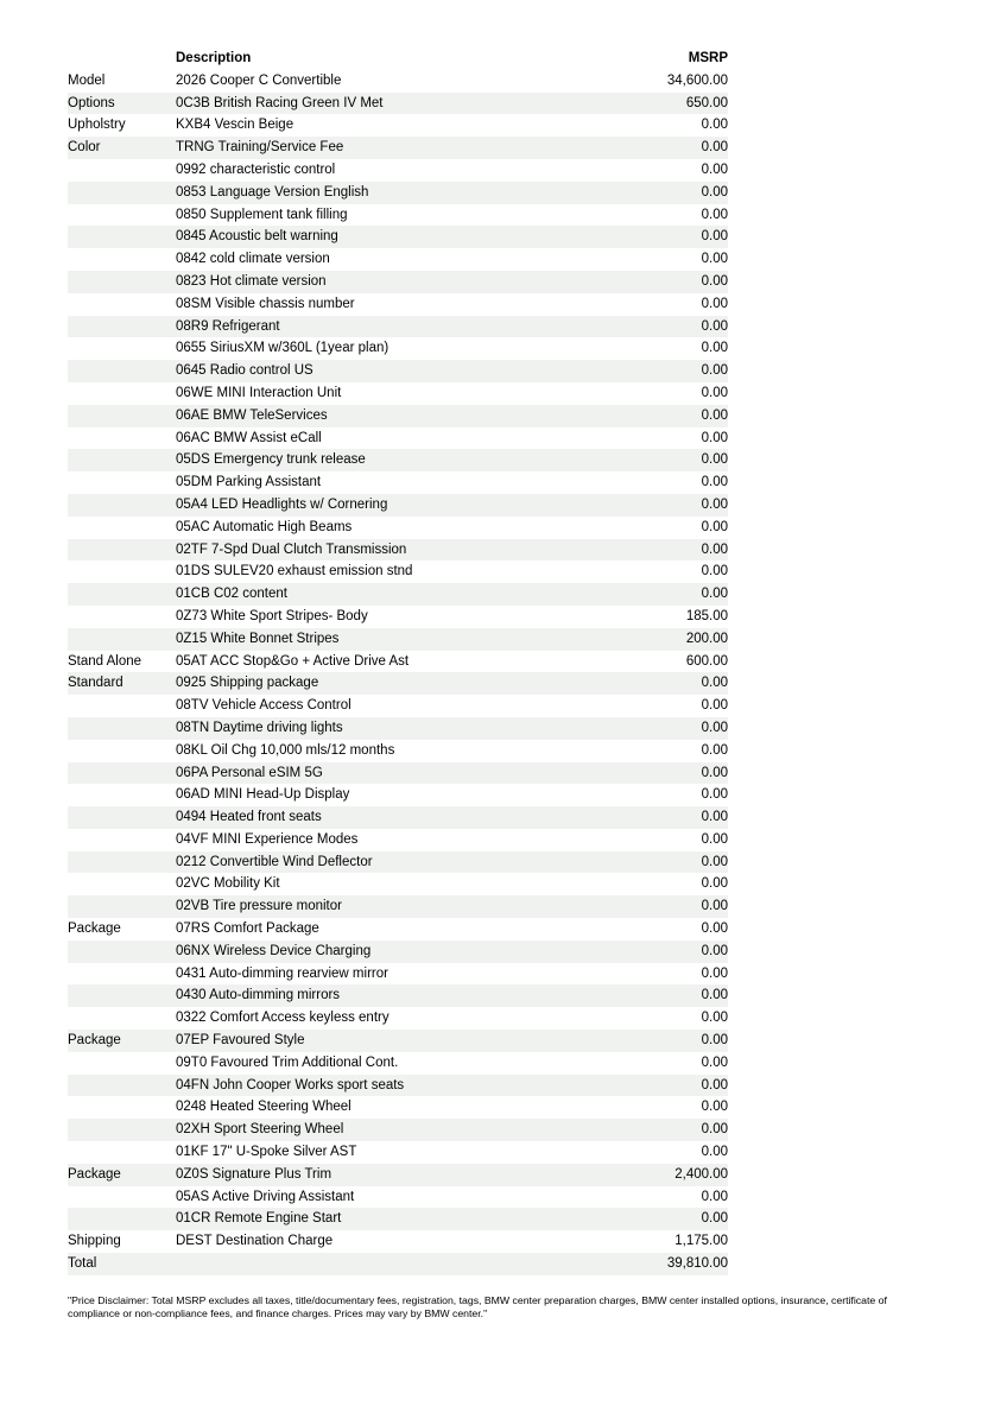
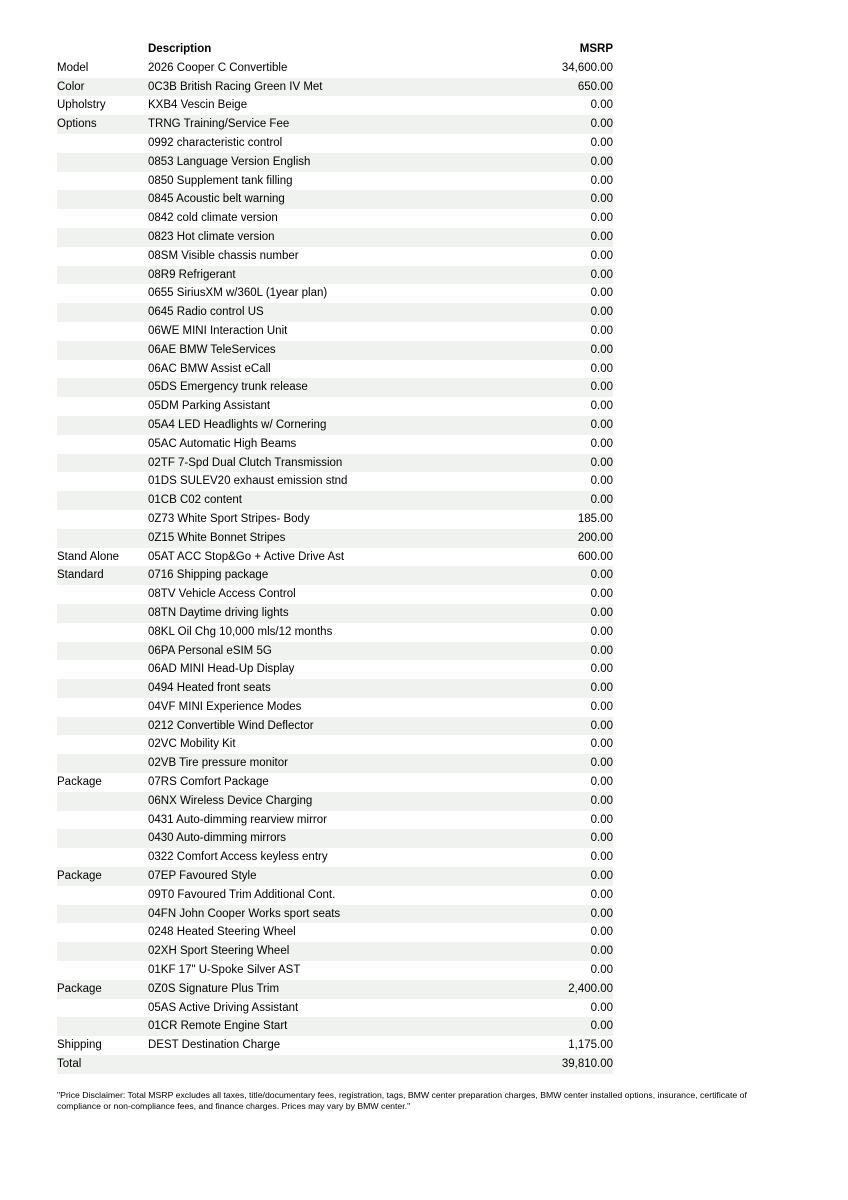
  Description
  MSRP
  Model
  2026 Cooper C Convertible
  34,600.00
- Options
+ Color
  0C3B British Racing Green IV Met
  650.00
  Upholstry
  KXB4 Vescin Beige
  0.00
- Color
+ Options
  TRNG Training/Service Fee
  0.00
  0992 characteristic control
  0.00
  0853 Language Version English
  0.00
  0850 Supplement tank filling
  0.00
  0845 Acoustic belt warning
  0.00
  0842 cold climate version
  0.00
  0823 Hot climate version
  0.00
  08SM Visible chassis number
  0.00
  08R9 Refrigerant
  0.00
  0655 SiriusXM w/360L (1year plan)
  0.00
  0645 Radio control US
  0.00
  06WE MINI Interaction Unit
  0.00
  06AE BMW TeleServices
  0.00
  06AC BMW Assist eCall
  0.00
  05DS Emergency trunk release
  0.00
  05DM Parking Assistant
  0.00
  05A4 LED Headlights w/ Cornering
  0.00
  05AC Automatic High Beams
  0.00
  02TF 7-Spd Dual Clutch Transmission
  0.00
  01DS SULEV20 exhaust emission stnd
  0.00
  01CB C02 content
  0.00
  0Z73 White Sport Stripes- Body
  185.00
  0Z15 White Bonnet Stripes
  200.00
  Stand Alone
  05AT ACC Stop&Go + Active Drive Ast
  600.00
  Standard
- 0925 Shipping package
+ 0716 Shipping package
  0.00
  08TV Vehicle Access Control
  0.00
  08TN Daytime driving lights
  0.00
  08KL Oil Chg 10,000 mls/12 months
  0.00
  06PA Personal eSIM 5G
  0.00
  06AD MINI Head-Up Display
  0.00
  0494 Heated front seats
  0.00
  04VF MINI Experience Modes
  0.00
  0212 Convertible Wind Deflector
  0.00
  02VC Mobility Kit
  0.00
  02VB Tire pressure monitor
  0.00
  Package
  07RS Comfort Package
  0.00
  06NX Wireless Device Charging
  0.00
  0431 Auto-dimming rearview mirror
  0.00
  0430 Auto-dimming mirrors
  0.00
  0322 Comfort Access keyless entry
  0.00
  Package
  07EP Favoured Style
  0.00
  09T0 Favoured Trim Additional Cont.
  0.00
  04FN John Cooper Works sport seats
  0.00
  0248 Heated Steering Wheel
  0.00
  02XH Sport Steering Wheel
  0.00
  01KF 17" U-Spoke Silver AST
  0.00
  Package
  0Z0S Signature Plus Trim
  2,400.00
  05AS Active Driving Assistant
  0.00
  01CR Remote Engine Start
  0.00
  Shipping
  DEST Destination Charge
  1,175.00
  Total
  39,810.00
  "Price Disclaimer: Total MSRP excludes all taxes, title/documentary fees, registration, tags, BMW center preparation charges, BMW center installed options, insurance, certificate of compliance or non-compliance fees, and finance charges. Prices may vary by BMW center."
